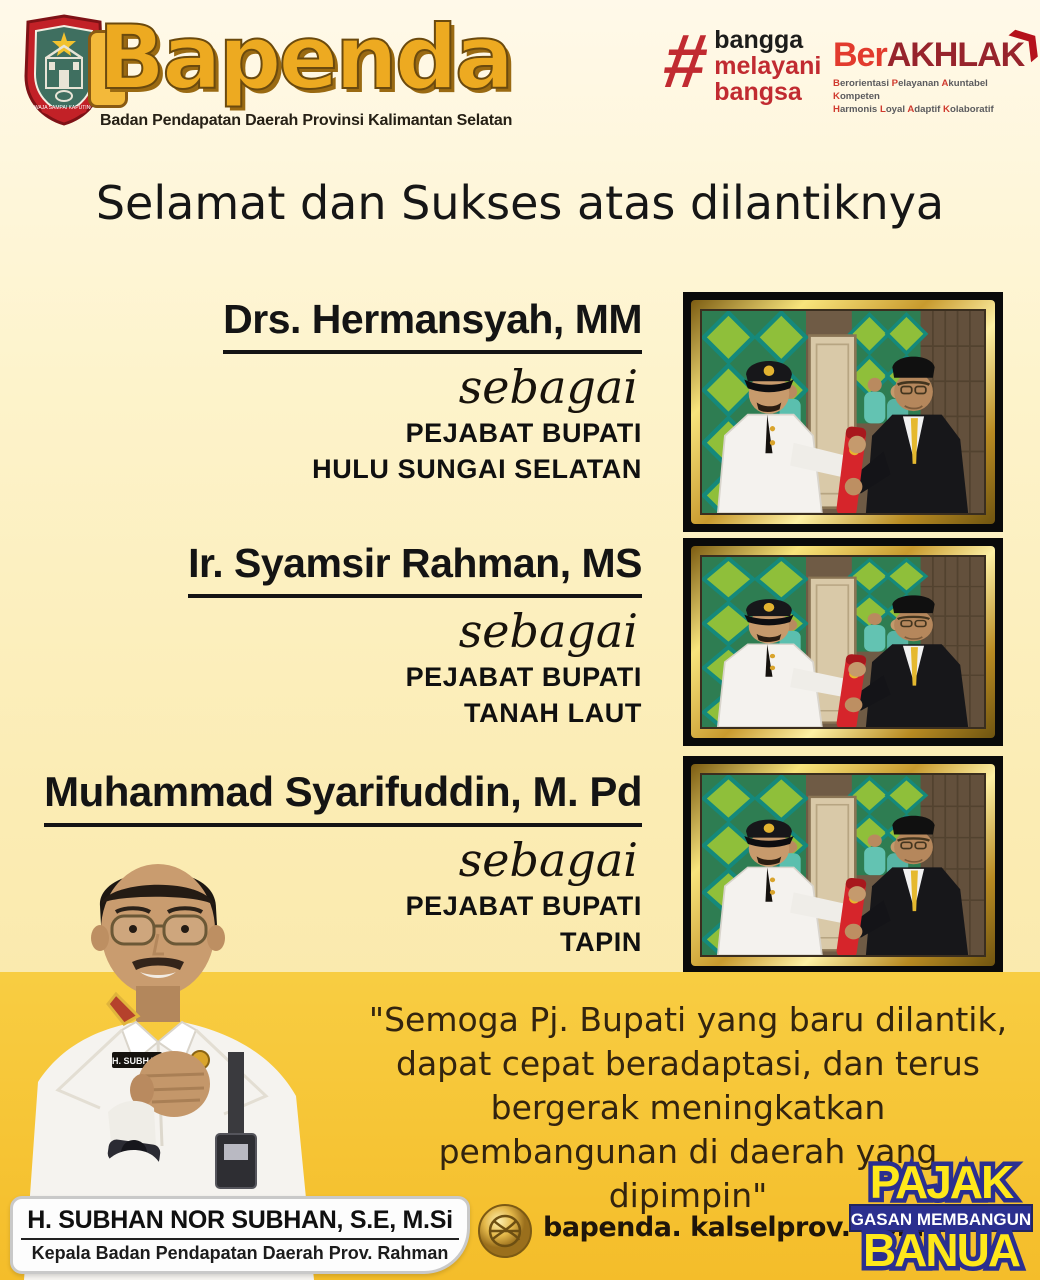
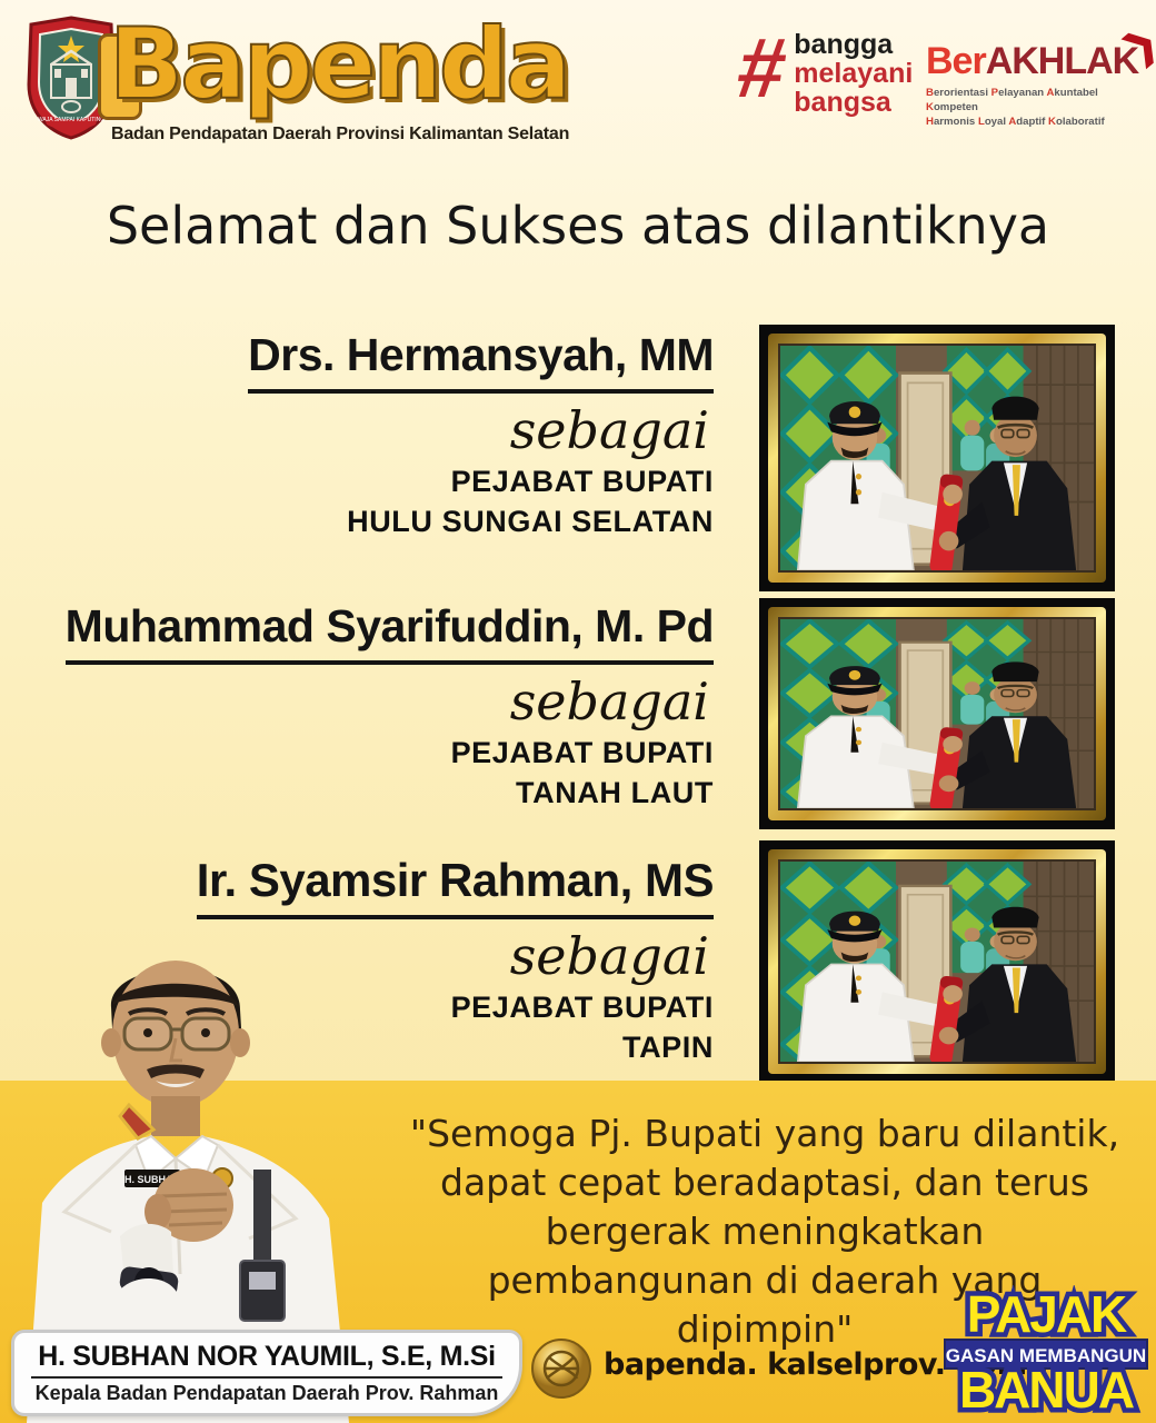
  Bapenda
  Badan Pendapatan Daerah Provinsi Kalimantan Selatan
  bangga
  melayani
  bangsa
  BerAKHLAK
  Berorientasi Pelayanan Akuntabel Kompeten
  Harmonis Loyal Adaptif Kolaboratif
  Selamat dan Sukses atas dilantiknya
  Drs. Hermansyah, MM
  sebagai
  PEJABAT BUPATI
  HULU SUNGAI SELATAN
- Ir. Syamsir Rahman, MS
+ Muhammad Syarifuddin, M. Pd
  sebagai
  PEJABAT BUPATI
  TANAH LAUT
- Muhammad Syarifuddin, M. Pd
+ Ir. Syamsir Rahman, MS
  sebagai
  PEJABAT BUPATI
  TAPIN
  H. SUBH
  "Semoga Pj. Bupati yang baru dilantik,
  dapat cepat beradaptasi, dan terus
  bergerak meningkatkan
  pembangunan di daerah yang
  dipimpin"
- H. SUBHAN NOR SUBHAN, S.E, M.Si
+ H. SUBHAN NOR YAUMIL, S.E, M.Si
  Kepala Badan Pendapatan Daerah Prov. Rahman
  bapenda. kalselprov.
  PAJAK
  GASAN MEMBANGUN
  BANUA
